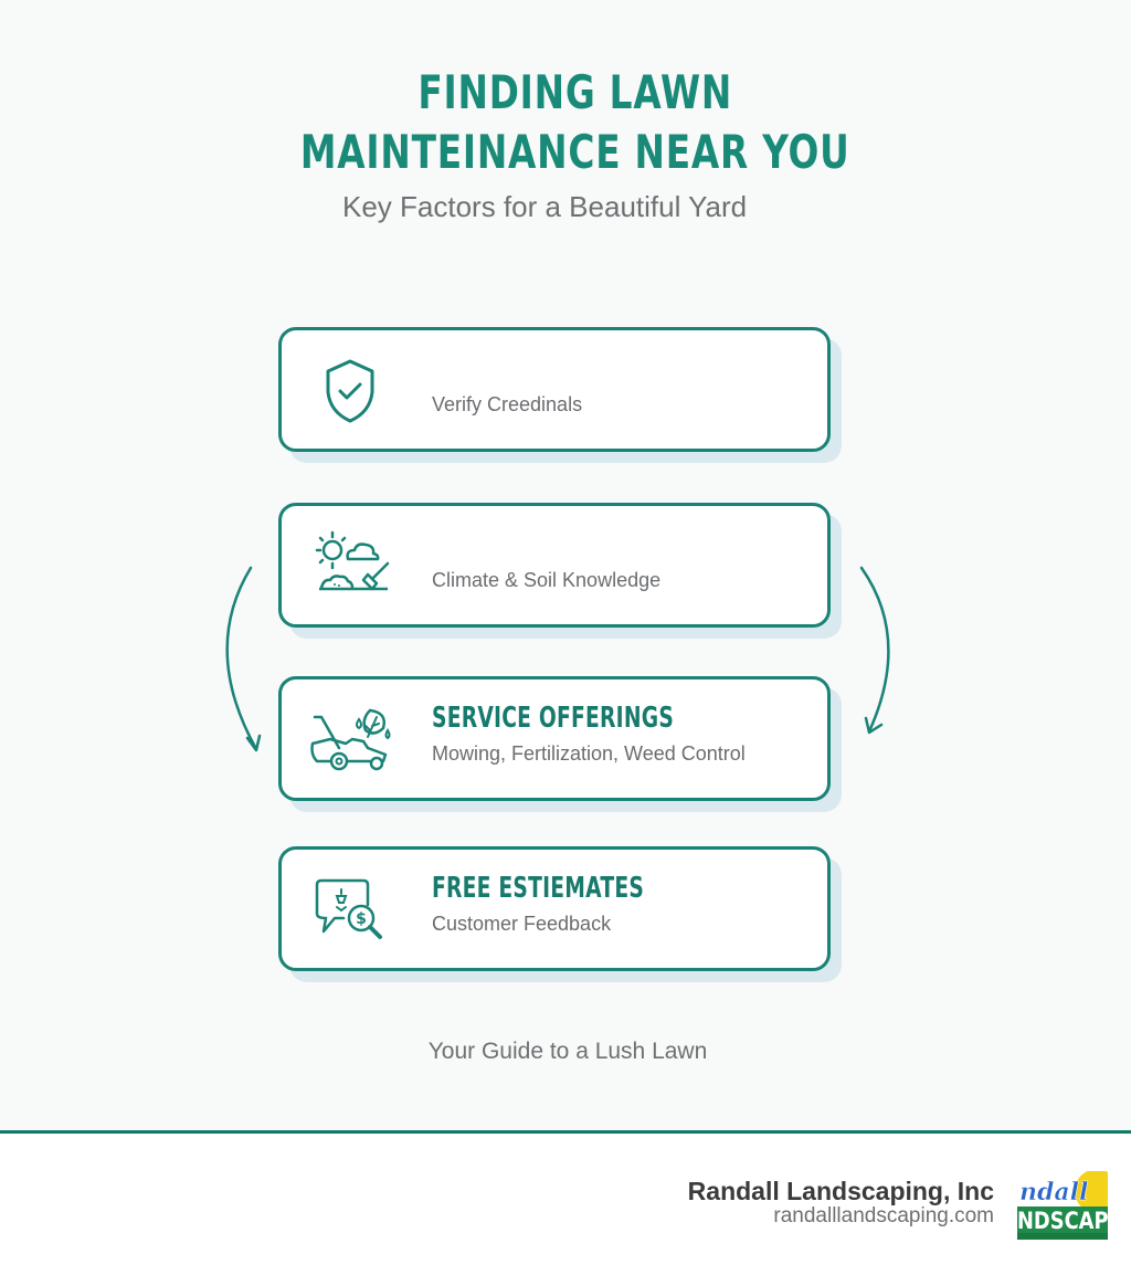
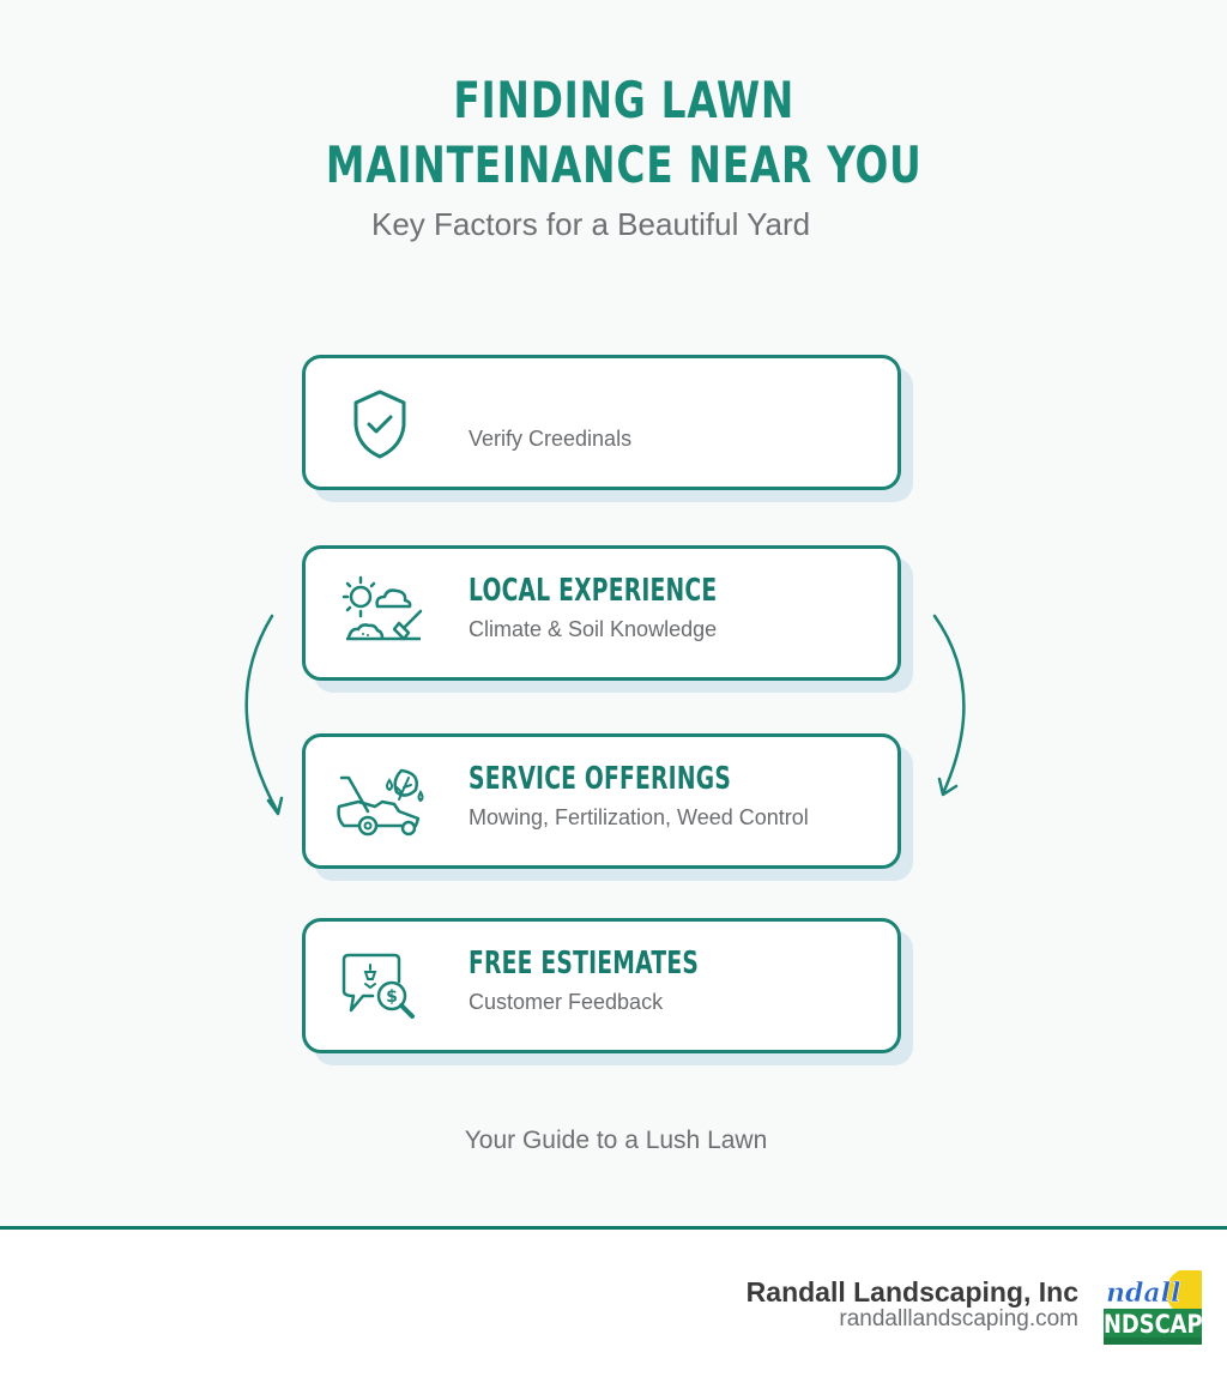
  FINDING LAWN
  MAINTEINANCE NEAR YOU
  Key Factors for a Beautiful Yard
  Verify Creedinals
+ LOCAL EXPERIENCE
  Climate & Soil Knowledge
  SERVICE OFFERINGS
  Mowing, Fertilization, Weed Control
  $
  FREE ESTIEMATES
  Customer Feedback
  Your Guide to a Lush Lawn
  Randall Landscaping, Inc
  randalllandscaping.com
  ndall
  NDSCAP
